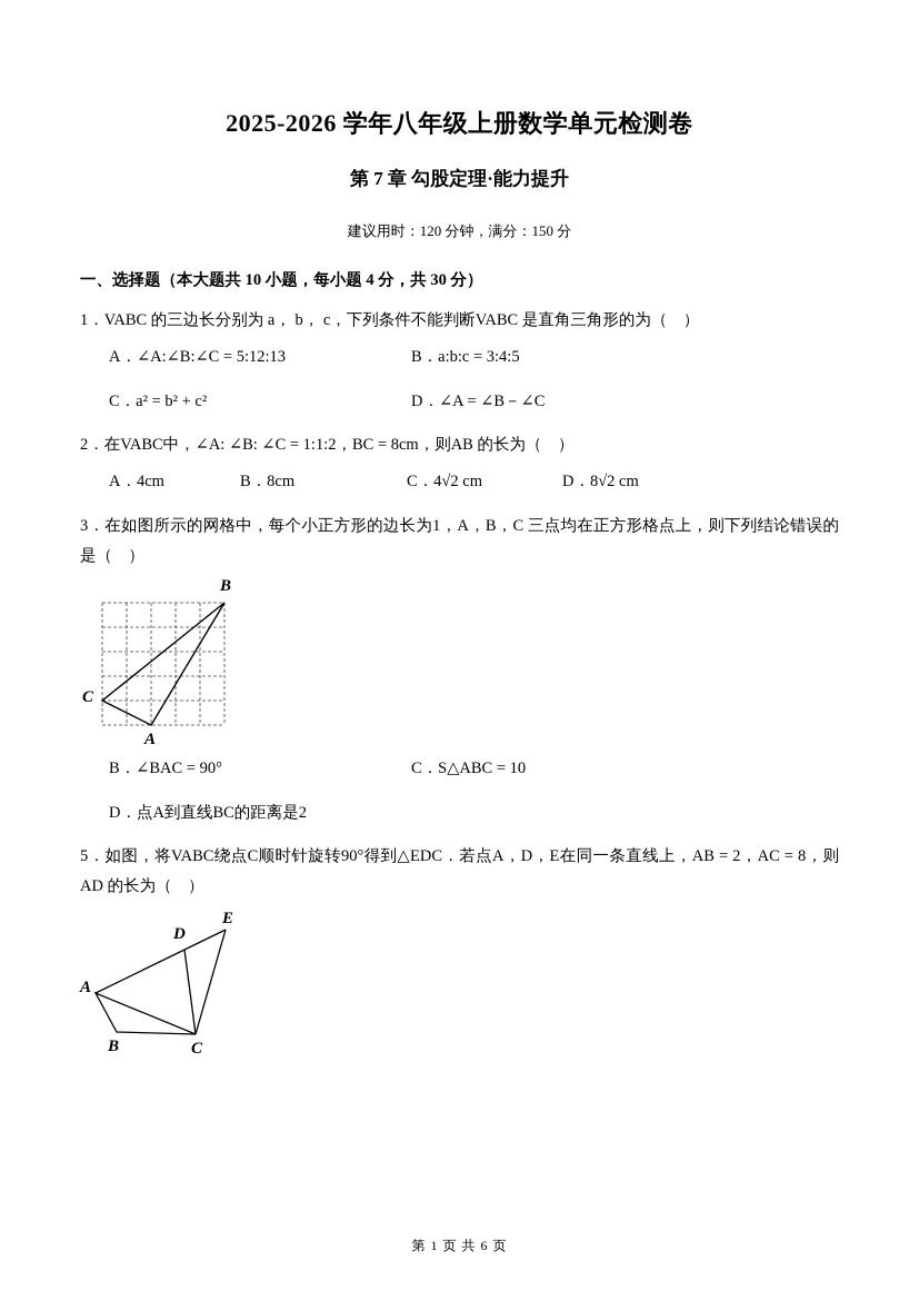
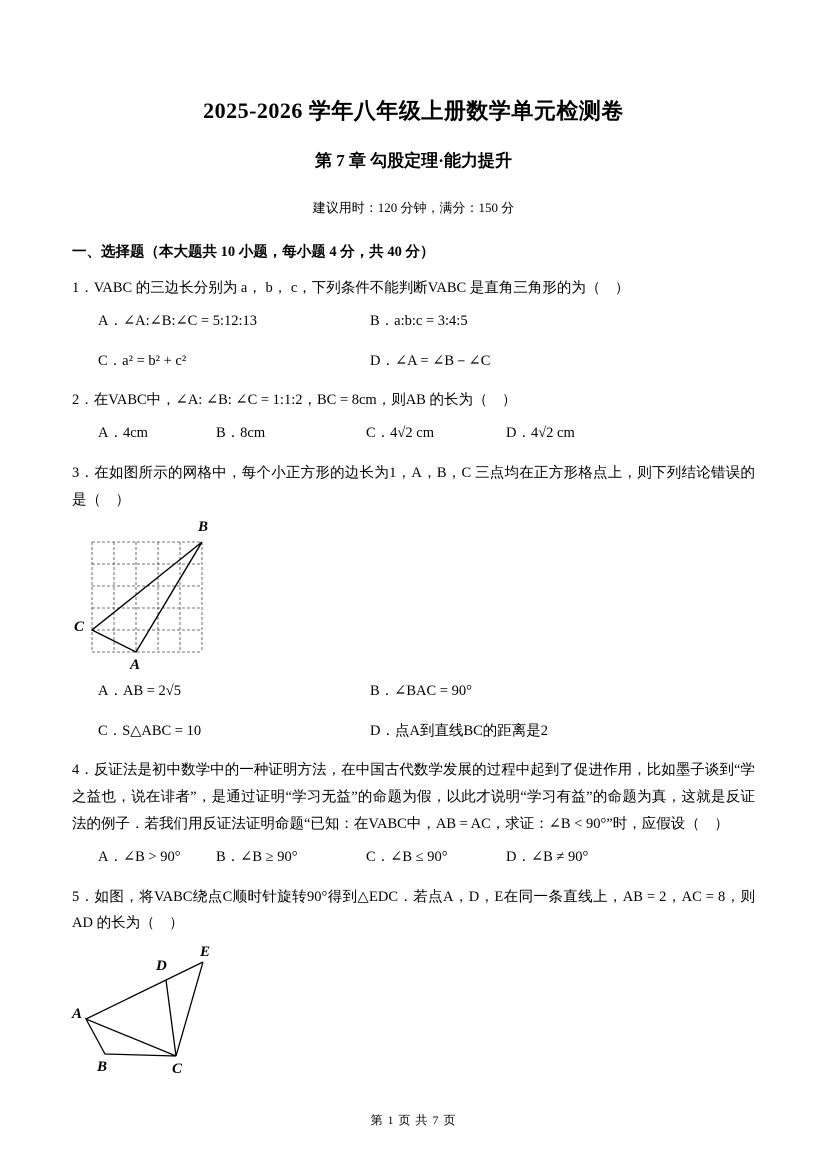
  2025-2026 学年八年级上册数学单元检测卷
  第 7 章 勾股定理·能力提升
  建议用时：120 分钟，满分：150 分
- 一、选择题（本大题共 10 小题，每小题 4 分，共 30 分）
+ 一、选择题（本大题共 10 小题，每小题 4 分，共 40 分）
  1．VABC 的三边长分别为 a， b， c，下列条件不能判断VABC 是直角三角形的为（ ）
  A．∠A:∠B:∠C = 5:12:13
  B．a:b:c = 3:4:5
  C．a² = b² + c²
  D．∠A = ∠B－∠C
  2．在VABC中，∠A: ∠B: ∠C = 1:1:2，BC = 8cm，则AB 的长为（ ）
  A．4cm
  B．8cm
  C．4√2 cm
- D．8√2 cm
+ D．4√2 cm
  3．在如图所示的网格中，每个小正方形的边长为1，A，B，C 三点均在正方形格点上，则下列结论错误的是（ ）
  B
  C
  A
+ A．AB = 2√5
  B．∠BAC = 90°
  C．S△ABC = 10
  D．点A到直线BC的距离是2
+ 4．反证法是初中数学中的一种证明方法，在中国古代数学发展的过程中起到了促进作用，比如墨子谈到“学之益也，说在诽者”，是通过证明“学习无益”的命题为假，以此才说明“学习有益”的命题为真，这就是反证法的例子．若我们用反证法证明命题“已知：在VABC中，AB = AC，求证：∠B < 90°”时，应假设（ ）
+ A．∠B > 90°
+ B．∠B ≥ 90°
+ C．∠B ≤ 90°
+ D．∠B ≠ 90°
  5．如图，将VABC绕点C顺时针旋转90°得到△EDC．若点A，D，E在同一条直线上，AB = 2，AC = 8，则AD 的长为（ ）
  A
  B
  C
  D
  E
- 第 1 页 共 6 页
+ 第 1 页 共 7 页
